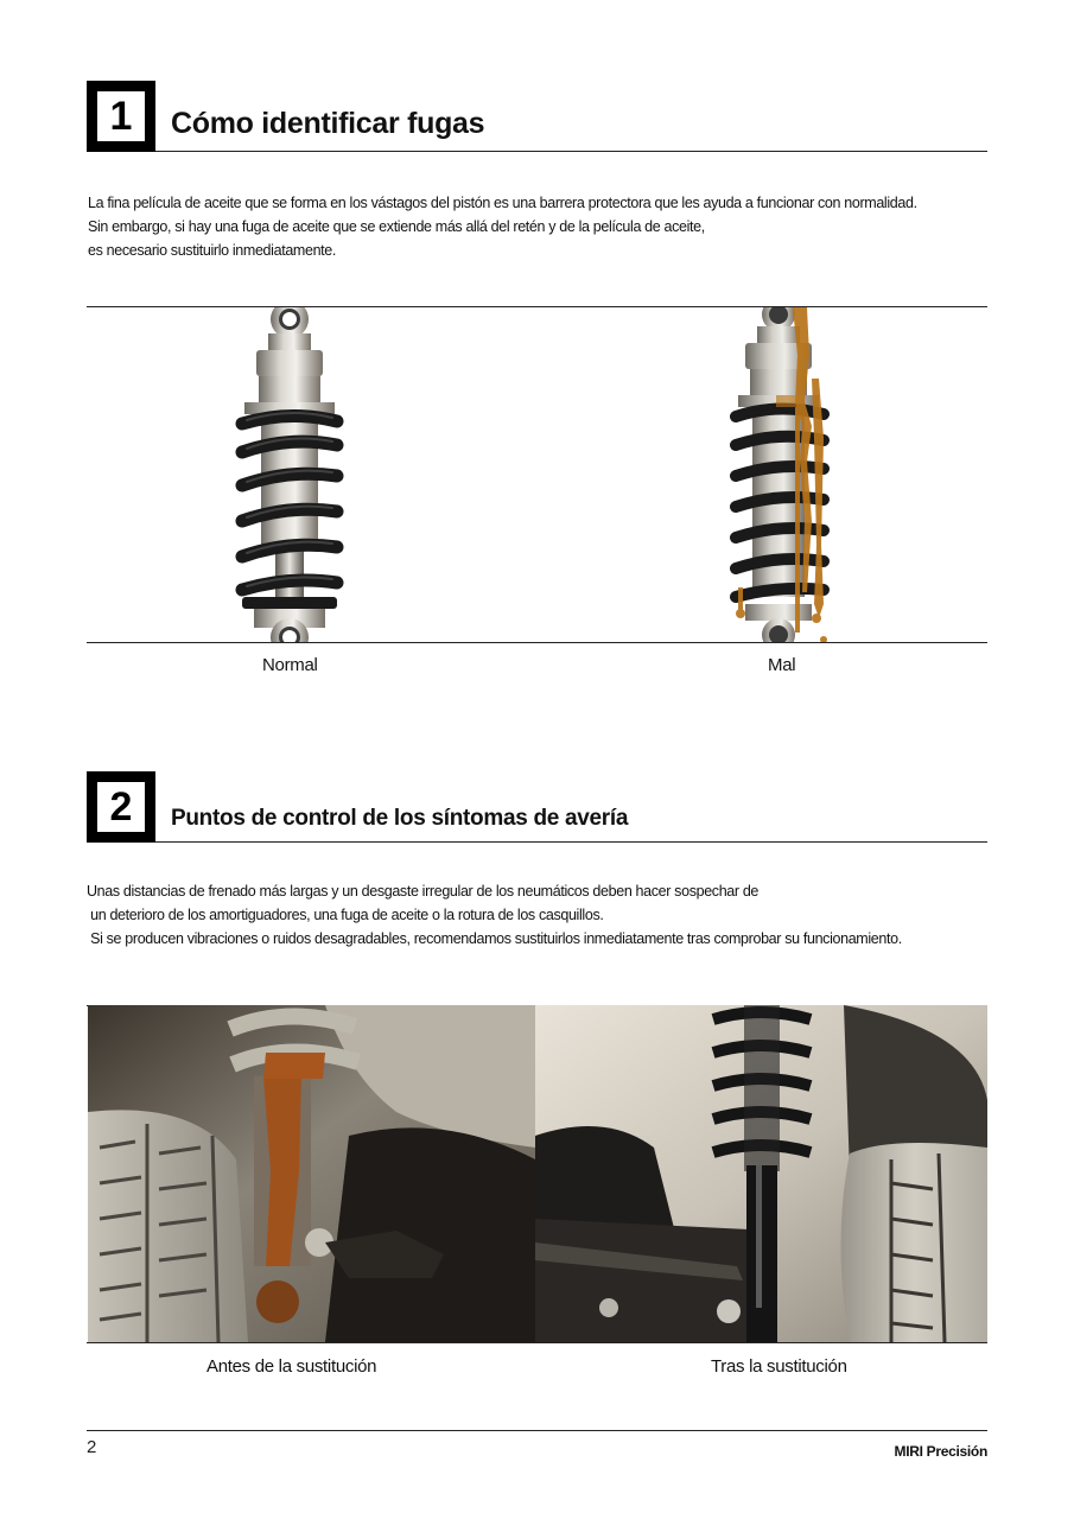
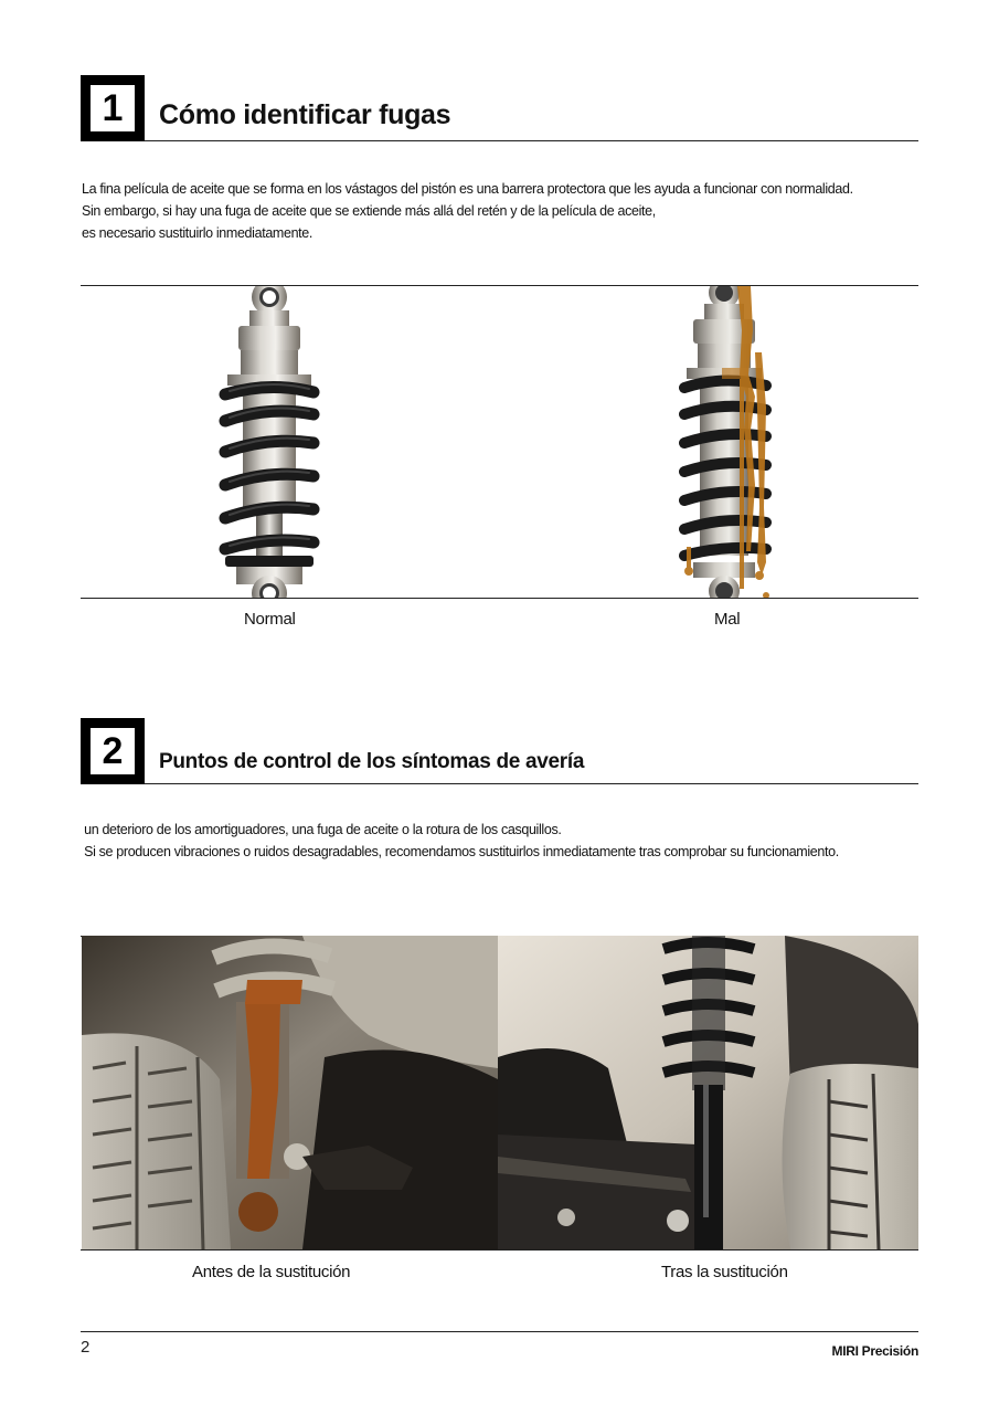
  1
  Cómo identificar fugas
  La fina película de aceite que se forma en los vástagos del pistón es una barrera protectora que les ayuda a funcionar con normalidad.
  Sin embargo, si hay una fuga de aceite que se extiende más allá del retén y de la película de aceite,
  es necesario sustituirlo inmediatamente.
  Normal
  Mal
  2
  Puntos de control de los síntomas de avería
- Unas distancias de frenado más largas y un desgaste irregular de los neumáticos deben hacer sospechar de
  un deterioro de los amortiguadores, una fuga de aceite o la rotura de los casquillos.
  Si se producen vibraciones o ruidos desagradables, recomendamos sustituirlos inmediatamente tras comprobar su funcionamiento.
  Antes de la sustitución
  Tras la sustitución
  2
  MIRI Precisión
